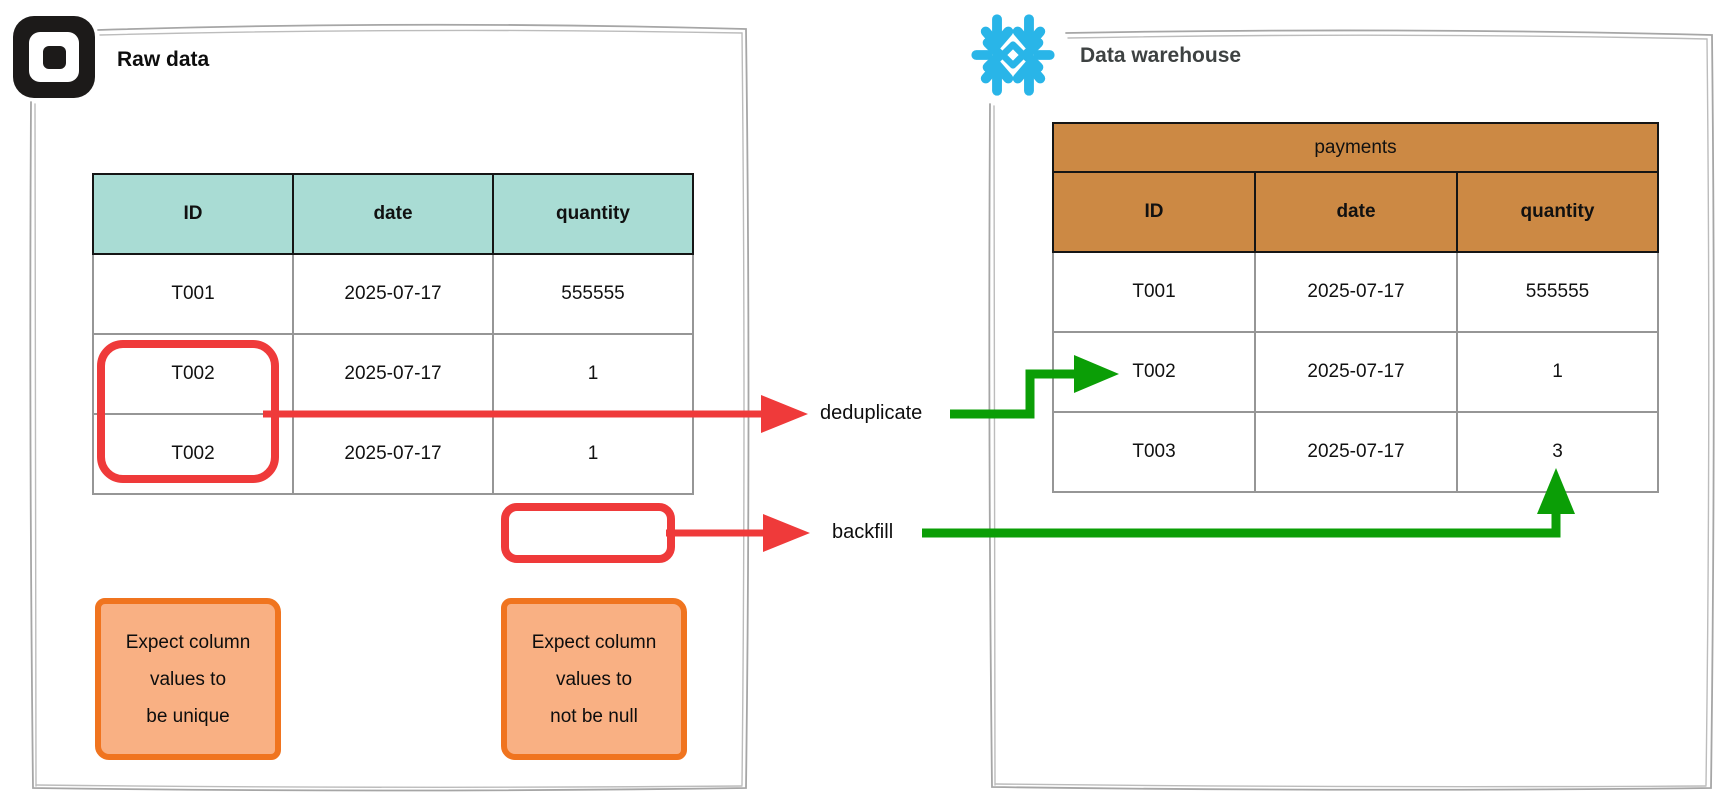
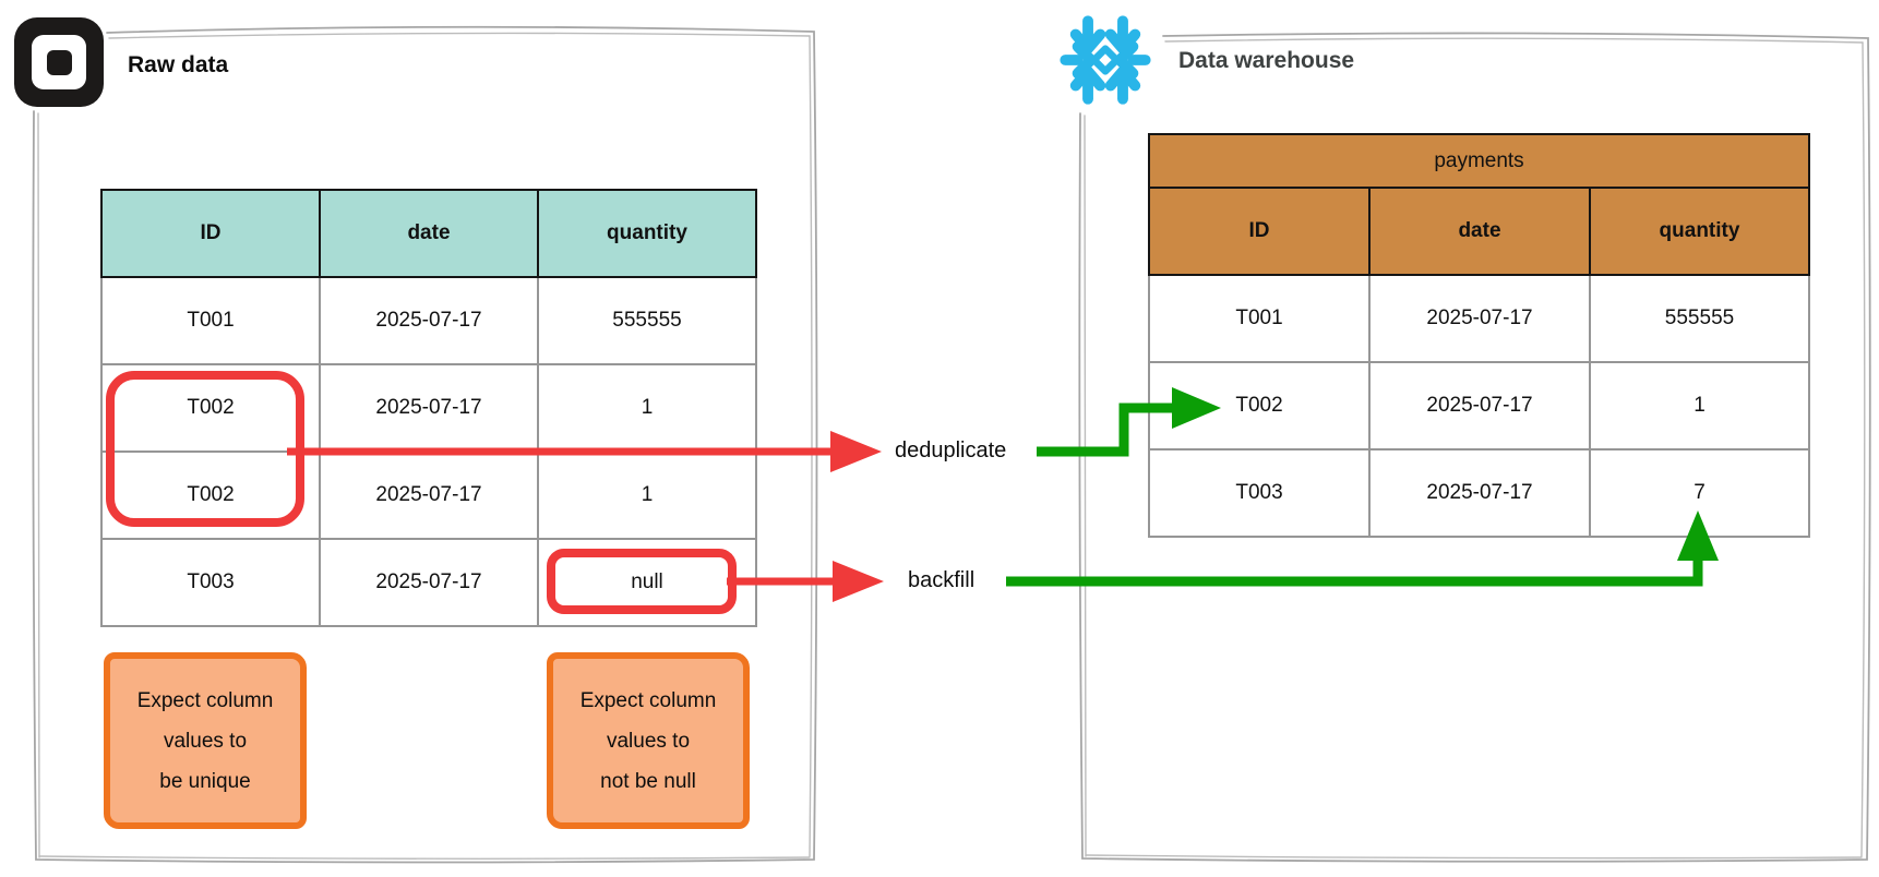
  Raw data
  ID	date	quantity
  T001	2025-07-17	555555
  T002	2025-07-17	1
  T002	2025-07-17	1
+ T003	2025-07-17	null
  Expect column
  values to
  be unique
  Expect column
  values to
  not be null
  Data warehouse
  payments
  ID	date	quantity
  T001	2025-07-17	555555
  T002	2025-07-17	1
- T003	2025-07-17	3
+ T003	2025-07-17	7
  deduplicate
  backfill
